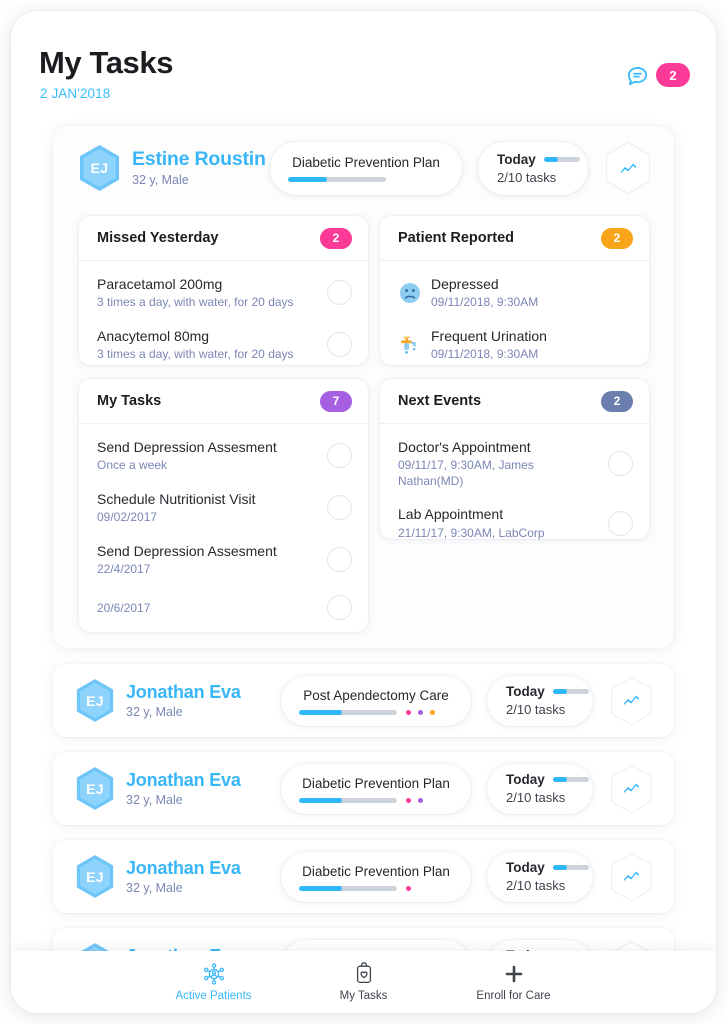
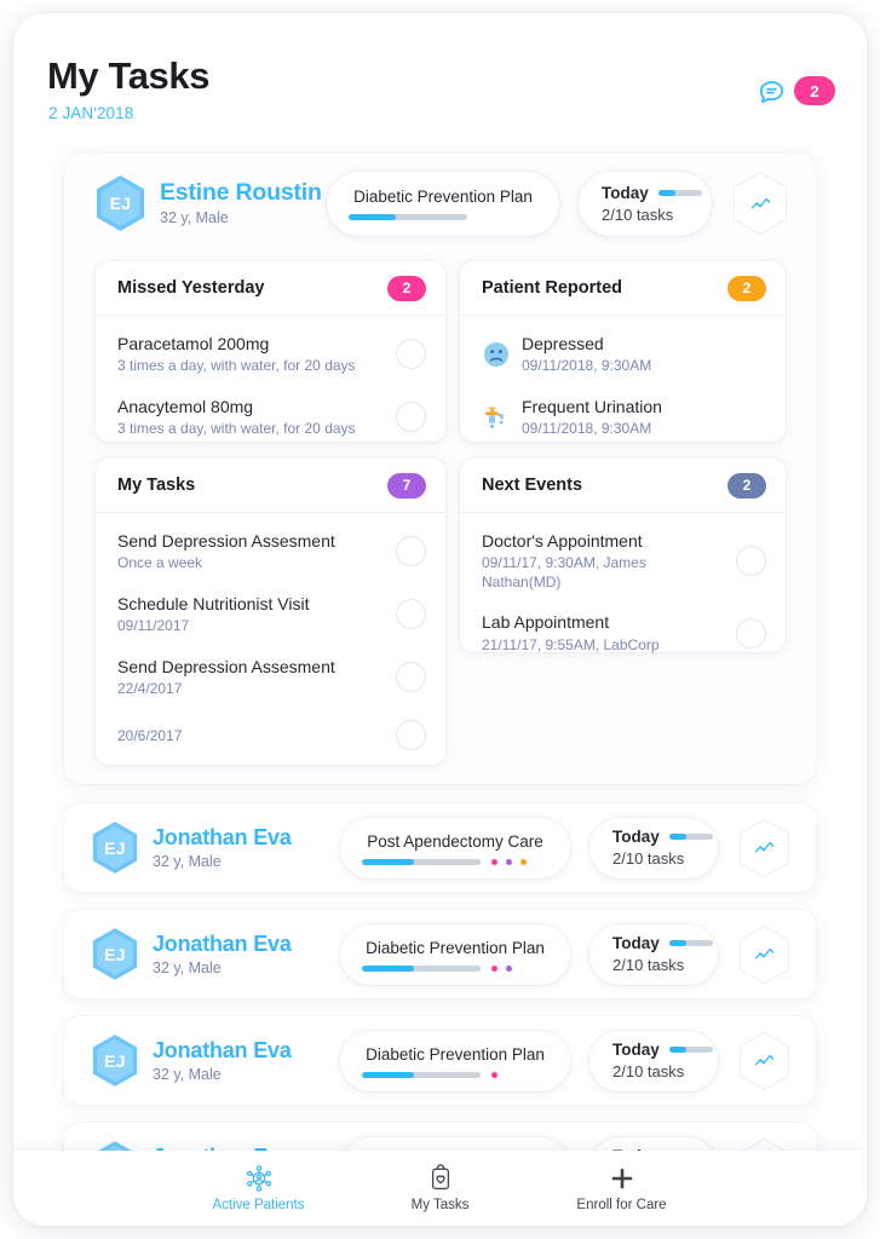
  My Tasks
  2 JAN'2018
  2
  EJ
  Estine Roustin
  32 y, Male
  Diabetic Prevention Plan
  Today
  2/10 tasks
  Missed Yesterday
  2
  Paracetamol 200mg
  3 times a day, with water, for 20 days
  Anacytemol 80mg
  3 times a day, with water, for 20 days
  Patient Reported
  2
  Depressed
  09/11/2018, 9:30AM
  Frequent Urination
  09/11/2018, 9:30AM
  My Tasks
  7
  Send Depression Assesment
  Once a week
  Schedule Nutritionist Visit
- 09/02/2017
+ 09/11/2017
  Send Depression Assesment
  22/4/2017
  20/6/2017
  Next Events
  2
  Doctor's Appointment
  09/11/17, 9:30AM, James Nathan(MD)
  Lab Appointment
- 21/11/17, 9:30AM, LabCorp
+ 21/11/17, 9:55AM, LabCorp
  EJ
  Jonathan Eva
  32 y, Male
  Post Apendectomy Care
  Today
  2/10 tasks
  EJ
  Jonathan Eva
  32 y, Male
  Diabetic Prevention Plan
  Today
  2/10 tasks
  EJ
  Jonathan Eva
  32 y, Male
  Diabetic Prevention Plan
  Today
  2/10 tasks
  Active Patients
  My Tasks
  Enroll for Care
